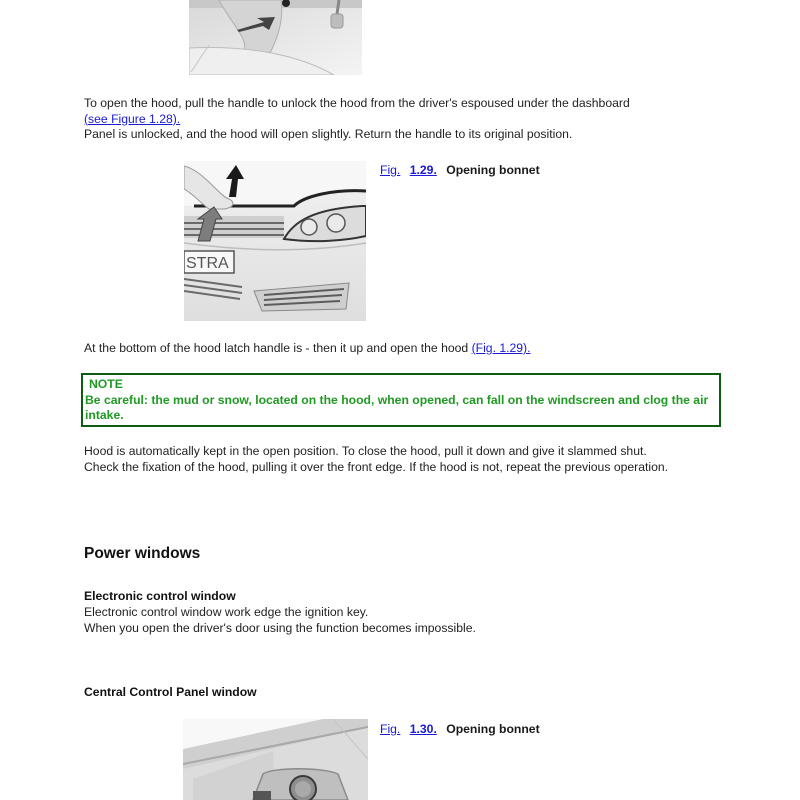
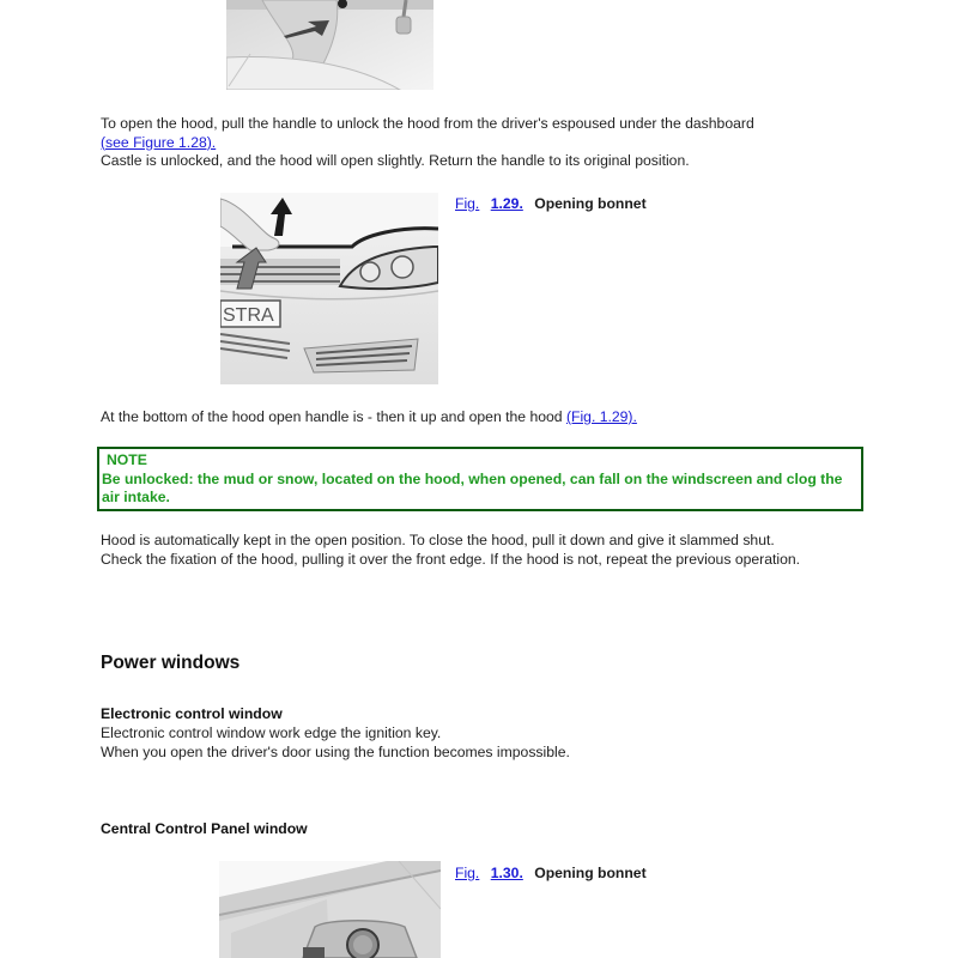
  To open the hood, pull the handle to unlock the hood from the driver's espoused under the dashboard
  (see Figure 1.28).
- Panel is unlocked, and the hood will open slightly. Return the handle to its original position.
+ Castle is unlocked, and the hood will open slightly. Return the handle to its original position.
  STRA
  Fig. 1.29. Opening bonnet
- At the bottom of the hood latch handle is - then it up and open the hood (Fig. 1.29).
+ At the bottom of the hood open handle is - then it up and open the hood (Fig. 1.29).
  NOTE
- Be careful: the mud or snow, located on the hood, when opened, can fall on the windscreen and clog the air intake.
+ Be unlocked: the mud or snow, located on the hood, when opened, can fall on the windscreen and clog the air intake.
  Hood is automatically kept in the open position. To close the hood, pull it down and give it slammed shut.
  Check the fixation of the hood, pulling it over the front edge. If the hood is not, repeat the previous operation.
  Power windows
  Electronic control window
  Electronic control window work edge the ignition key.
  When you open the driver's door using the function becomes impossible.
  Central Control Panel window
  Fig. 1.30. Opening bonnet
